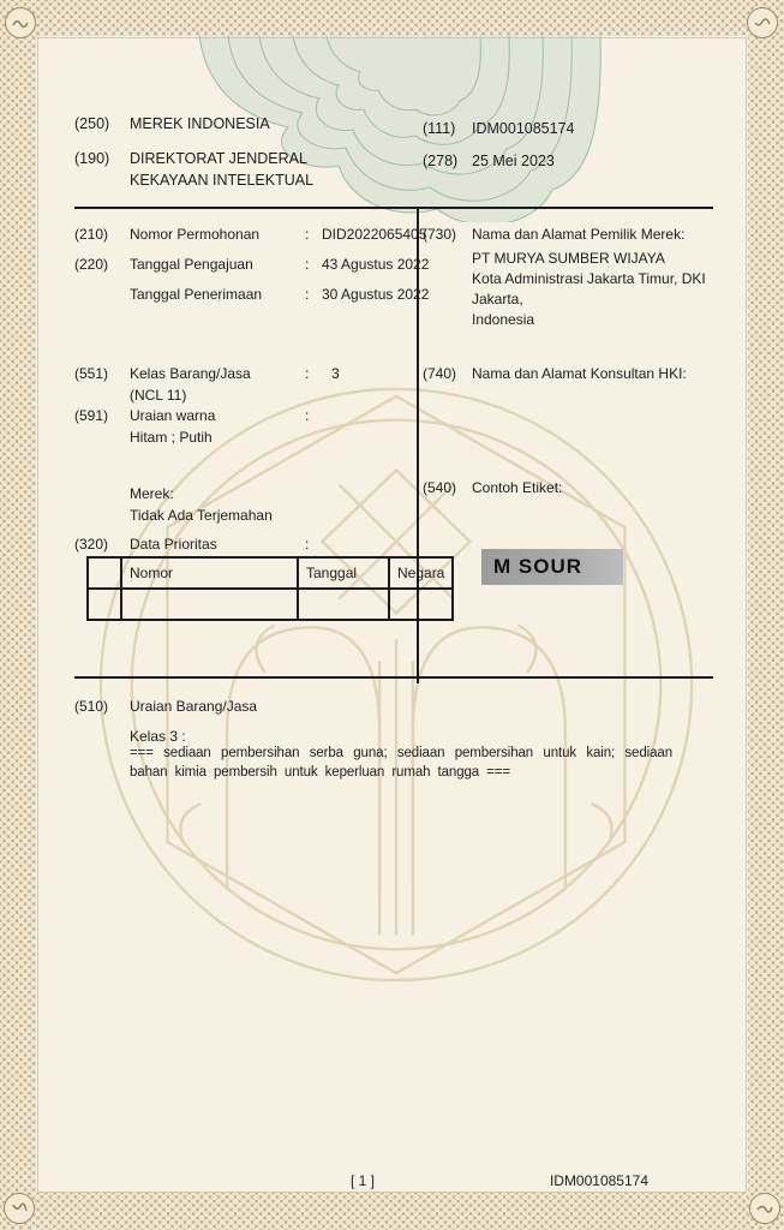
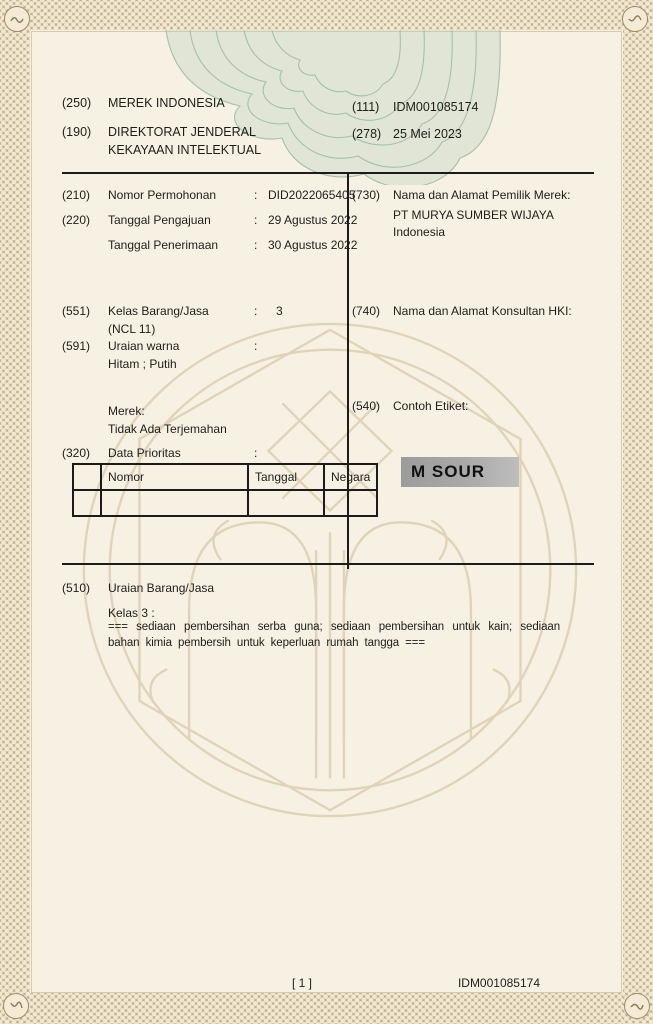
  (250)
  MEREK INDONESIA
  (190)
  DIREKTORAT JENDERAL
  KEKAYAAN INTELEKTUAL
  (111)
  IDM001085174
  (278)
  25 Mei 2023
  (210)
  Nomor Permohonan
  :
  DID2022065405
  (220)
  Tanggal Pengajuan
  :
- 43 Agustus 2022
+ 29 Agustus 2022
  Tanggal Penerimaan
  :
  30 Agustus 2022
  (551)
  Kelas Barang/Jasa
  :
  3
  (NCL 11)
  (591)
  Uraian warna
  :
  Hitam ; Putih
  Merek:
  Tidak Ada Terjemahan
  (320)
  Data Prioritas
  :
  	Nomor	Tanggal	Negara
  (730)
  Nama dan Alamat Pemilik Merek:
  PT MURYA SUMBER WIJAYA
- Kota Administrasi Jakarta Timur, DKI
- Jakarta,
  Indonesia
  (740)
  Nama dan Alamat Konsultan HKI:
  (540)
  Contoh Etiket:
  M SOUR
  (510)
  Uraian Barang/Jasa
  Kelas 3 :
  === sediaan pembersihan serba guna; sediaan pembersihan untuk kain; sediaan bahan kimia pembersih untuk keperluan rumah tangga ===
  [ 1 ]
  IDM001085174
